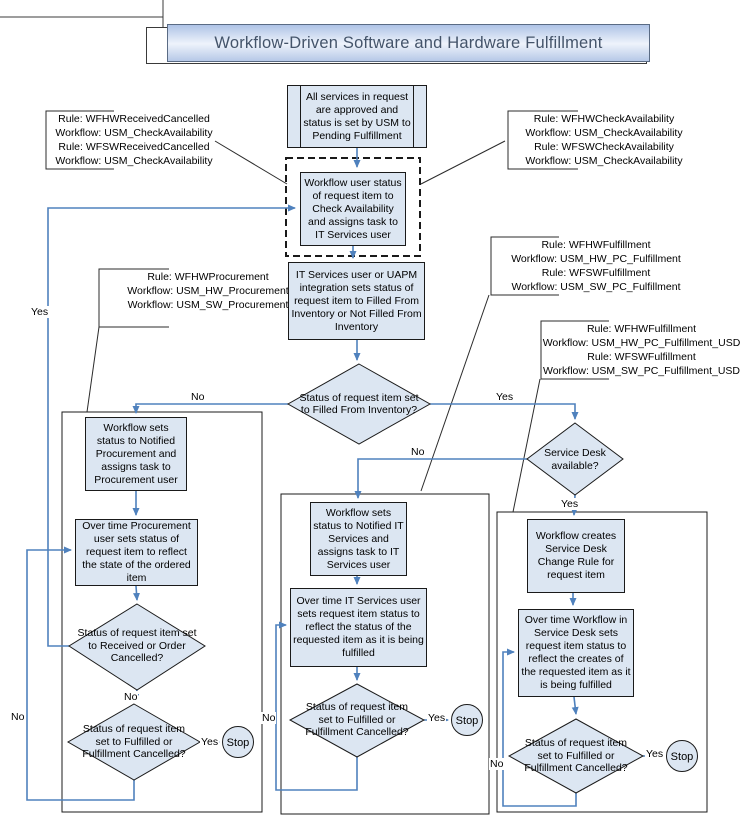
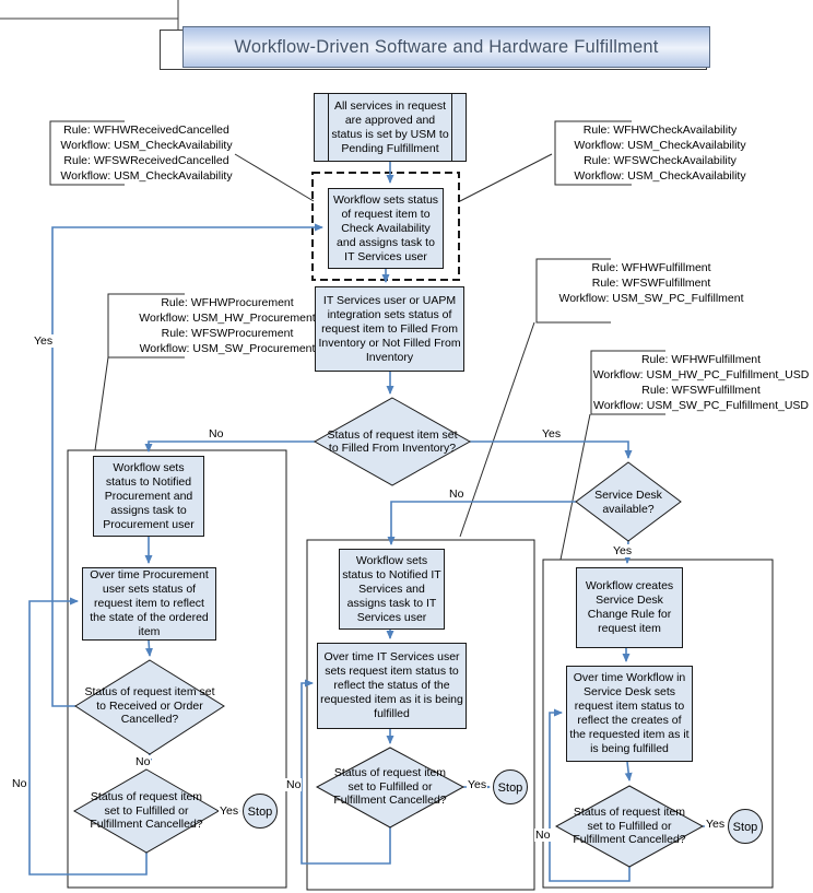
  Workflow-Driven Software and Hardware Fulfillment
  Rule: WFHWReceivedCancelled
  Workflow: USM_CheckAvailability
  Rule: WFSWReceivedCancelled
  Workflow: USM_CheckAvailability
  Rule: WFHWCheckAvailability
  Workflow: USM_CheckAvailability
  Rule: WFSWCheckAvailability
  Workflow: USM_CheckAvailability
  Rule: WFHWProcurement
  Workflow: USM_HW_Procuremen
+ Rule: WFSWProcurement
  Workflow: USM_SW_Procurement
  Rule: WFHWFulfillment
- Workflow: USM_HW_PC_Fulfillment
  Rule: WFSWFulfillment
  Workflow: USM_SW_PC_Fulfillment
  Rule: WFHWFulfillment
  Workflow: USM_HW_PC_Fulfillment_USD
  Rule: WFSWFulfillment
  Workflow: USM_SW_PC_Fulfillment_USD
  All services in request are approved and status is set by USM to Pending Fulfillment
- Workflow user status of request item to Check Availability and assigns task to IT Services user
+ Workflow sets status of request item to Check Availability and assigns task to IT Services user
  IT Services user or UAPM integration sets status of request item to Filled From Inventory or Not Filled From Inventory
  Workflow sets status to Notified Procurement and assigns task to Procurement user
  Over time Procurement user sets status of request item to reflect the state of the ordered item
  Workflow sets status to Notified IT Services and assigns task to IT Services user
  Over time IT Services user sets request item status to reflect the status of the requested item as it is being fulfilled
  Workflow creates Service Desk Change Rule for request item
  Over time Workflow in Service Desk sets request item status to reflect the creates of the requested item as it is being fulfilled
  Status of request item set to Filled From Inventory?
  Service Desk available?
  Status of request item set to Received or Order Cancelled?
  Status of request item set to Fulfilled or Fulfillment Cancelled?
  Status of request item set to Fulfilled or Fulfillment Cancelled?
  Status of request item set to Fulfilled or Fulfillment Cancelled?
  Stop
  Stop
  Stop
  No
  Yes
  Yes
  No
  Yes
  No
  Yes
  No
  Yes
  No
  Yes
  No
